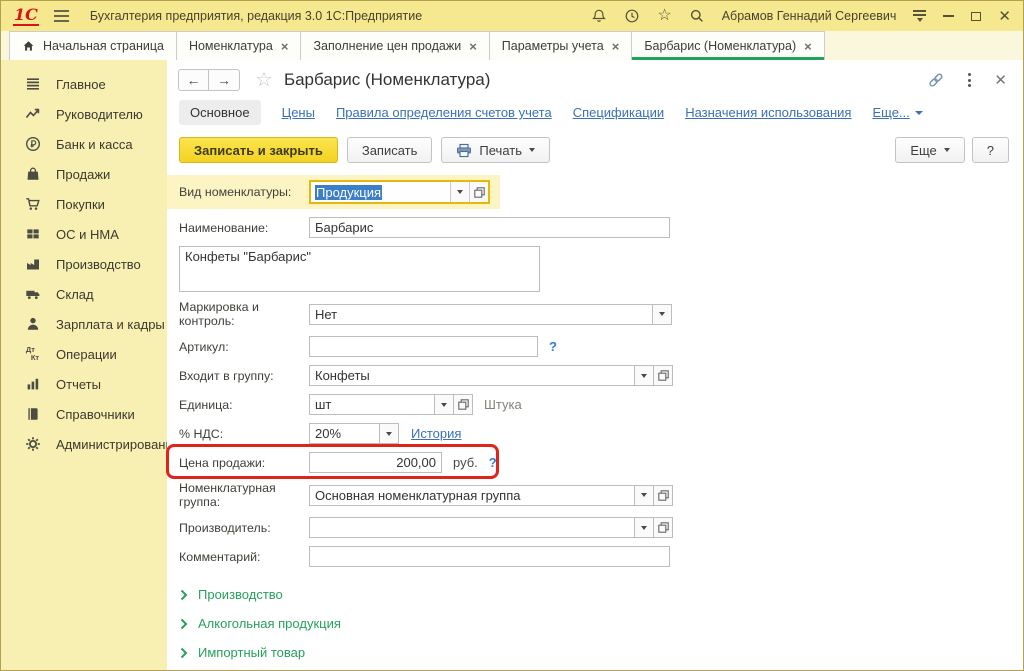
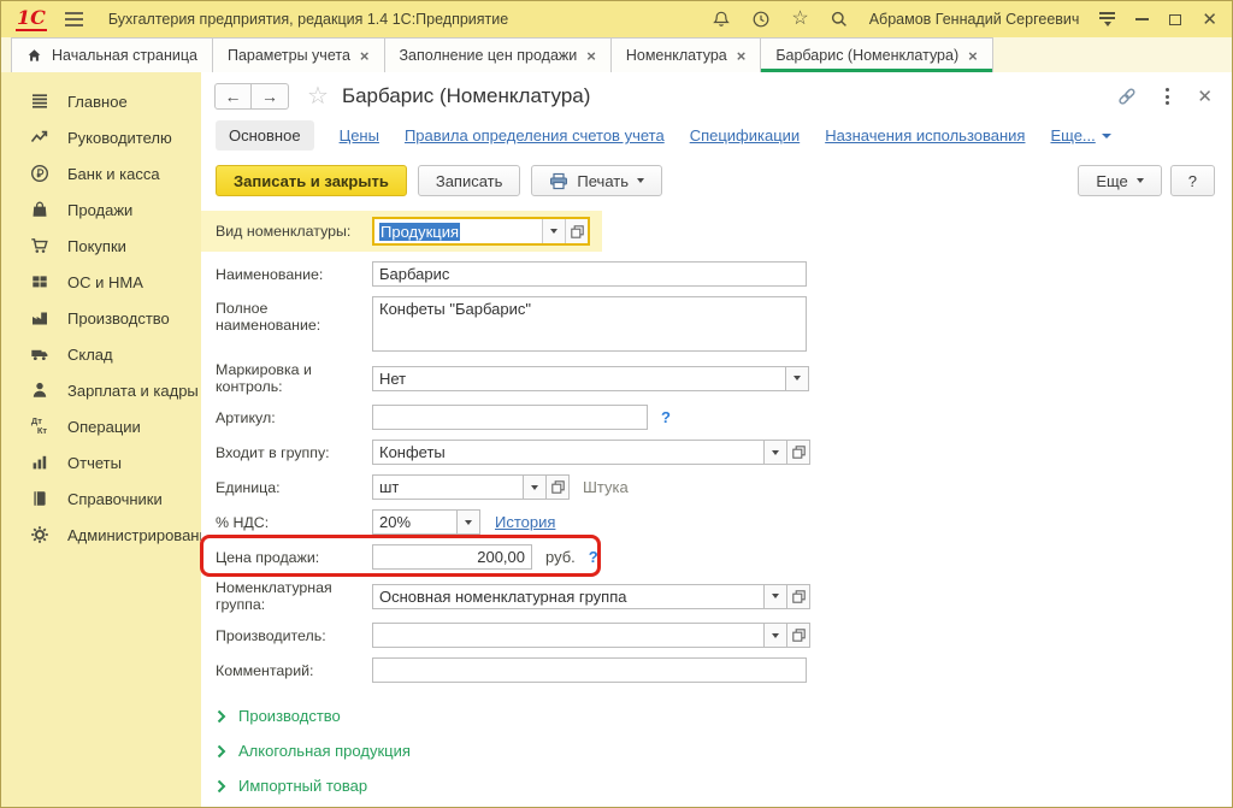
  1С
- Бухгалтерия предприятия, редакция 3.0 1С:Предприятие
+ Бухгалтерия предприятия, редакция 1.4 1С:Предприятие
  ☆
  Абрамов Геннадий Сергеевич
  ✕
  Начальная страница
- Номенклатура
+ Параметры учета
  ×
  Заполнение цен продажи
  ×
- Параметры учета
+ Номенклатура
  ×
  Барбарис (Номенклатура)
  ×
  Главное
  Руководителю
  Банк и касса
  Продажи
  Покупки
  ОС и НМА
  Производство
  Склад
  Зарплата и кадры
  Дт
  Кт
  Операции
  Отчеты
  Справочники
  Администрирован
  ←
  →
  ☆
  Барбарис (Номенклатура)
  ✕
  Основное
  Цены
  Правила определения счетов учета
  Спецификации
  Назначения использования
  Еще...
  Записать и закрыть
  Записать
  Печать
  Еще
  ?
  Вид номенклатуры:
  Продукция
  Наименование:
  Барбарис
+ Полное наименование:
  Конфеты "Барбарис"
  Маркировка и контроль:
  Нет
  Артикул:
  ?
  Входит в группу:
  Конфеты
  Единица:
  шт
  Штука
  % НДС:
  20%
  История
  Цена продажи:
  200,00
  руб.
  ?
  Номенклатурная группа:
  Основная номенклатурная группа
  Производитель:
  Комментарий:
  Производство
  Алкогольная продукция
  Импортный товар
